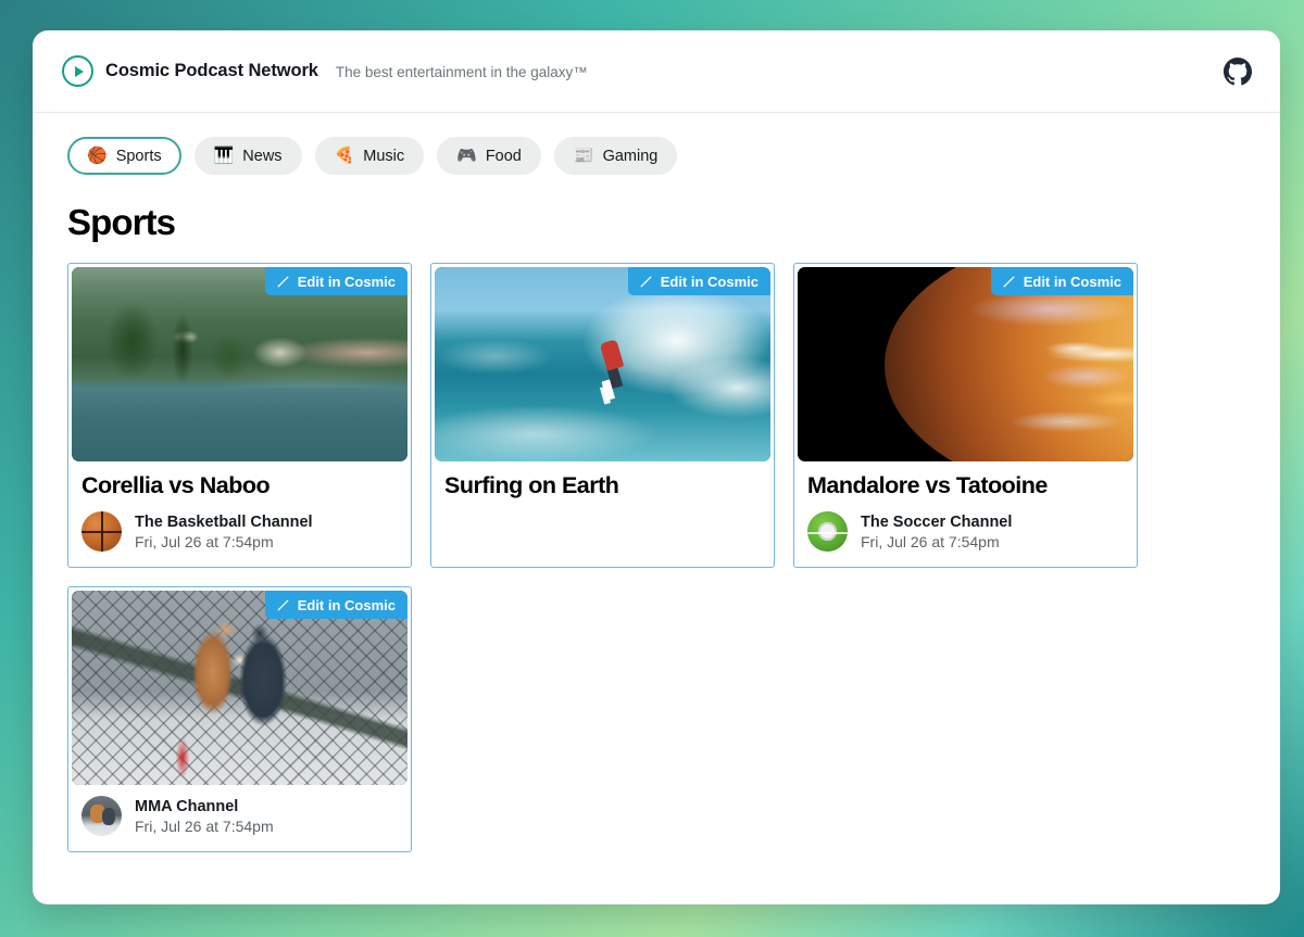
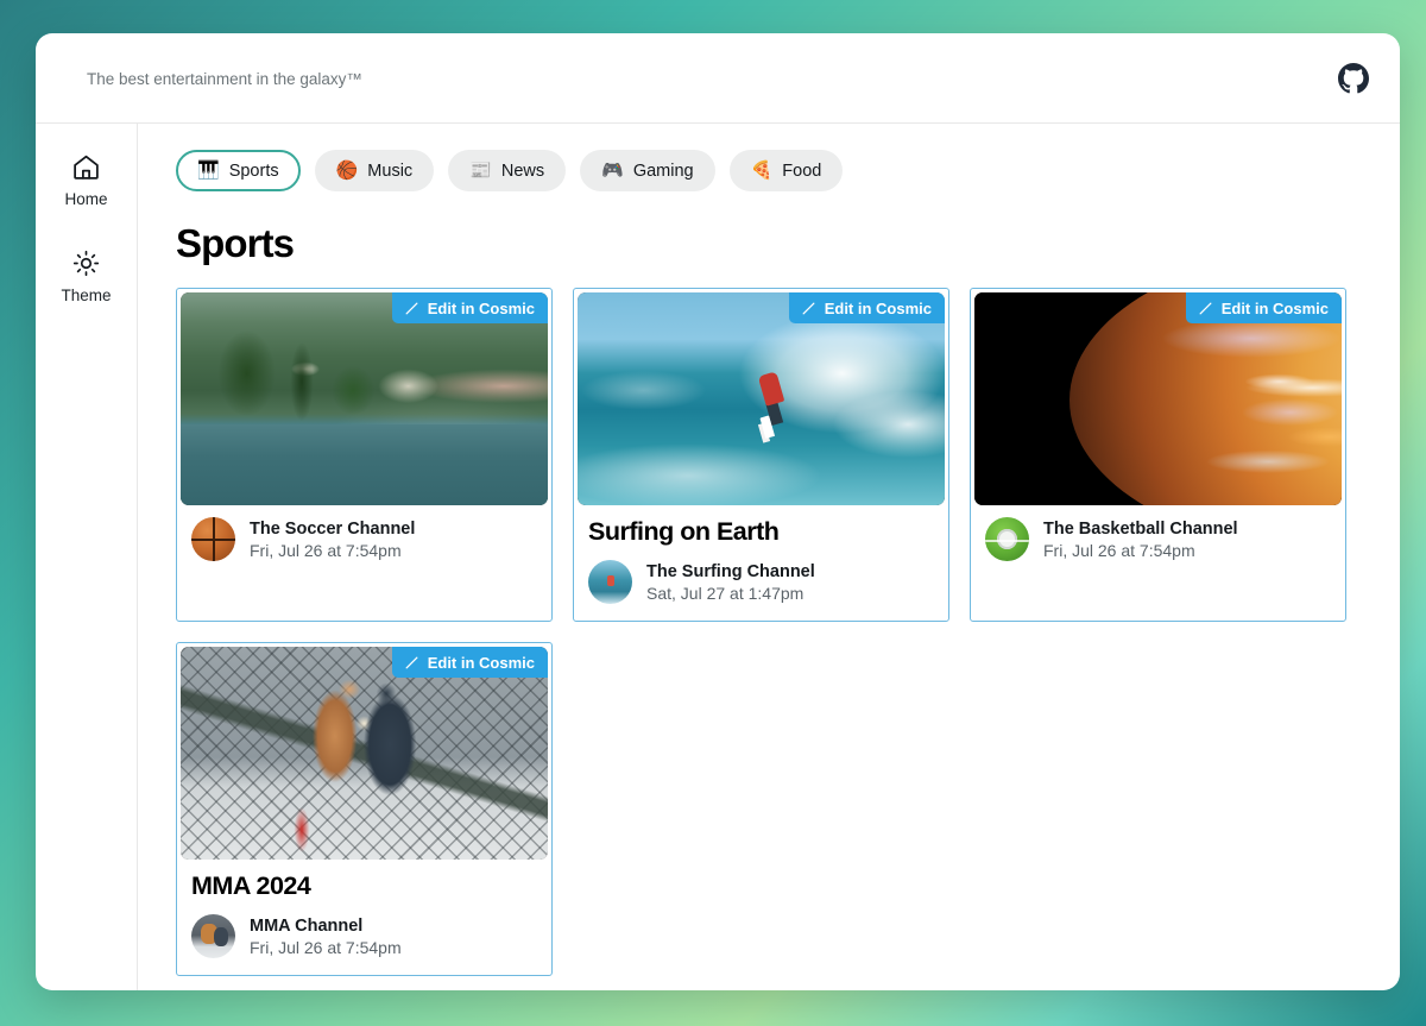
- Cosmic Podcast Network
  The best entertainment in the galaxy™
+ Home
+ Theme
- 🏀
+ 🎹
  Sports
- 🎹
+ 🏀
- News
+ Music
- 🍕
+ 📰
- Music
+ News
  🎮
- Food
+ Gaming
- 📰
+ 🍕
- Gaming
+ Food
  Sports
  Edit in Cosmic
- Corellia vs Naboo
- The Basketball Channel
+ The Soccer Channel
  Fri, Jul 26 at 7:54pm
  Edit in Cosmic
  Surfing on Earth
+ The Surfing Channel
+ Sat, Jul 27 at 1:47pm
  Edit in Cosmic
- Mandalore vs Tatooine
- The Soccer Channel
+ The Basketball Channel
  Fri, Jul 26 at 7:54pm
  Edit in Cosmic
+ MMA 2024
  MMA Channel
  Fri, Jul 26 at 7:54pm
